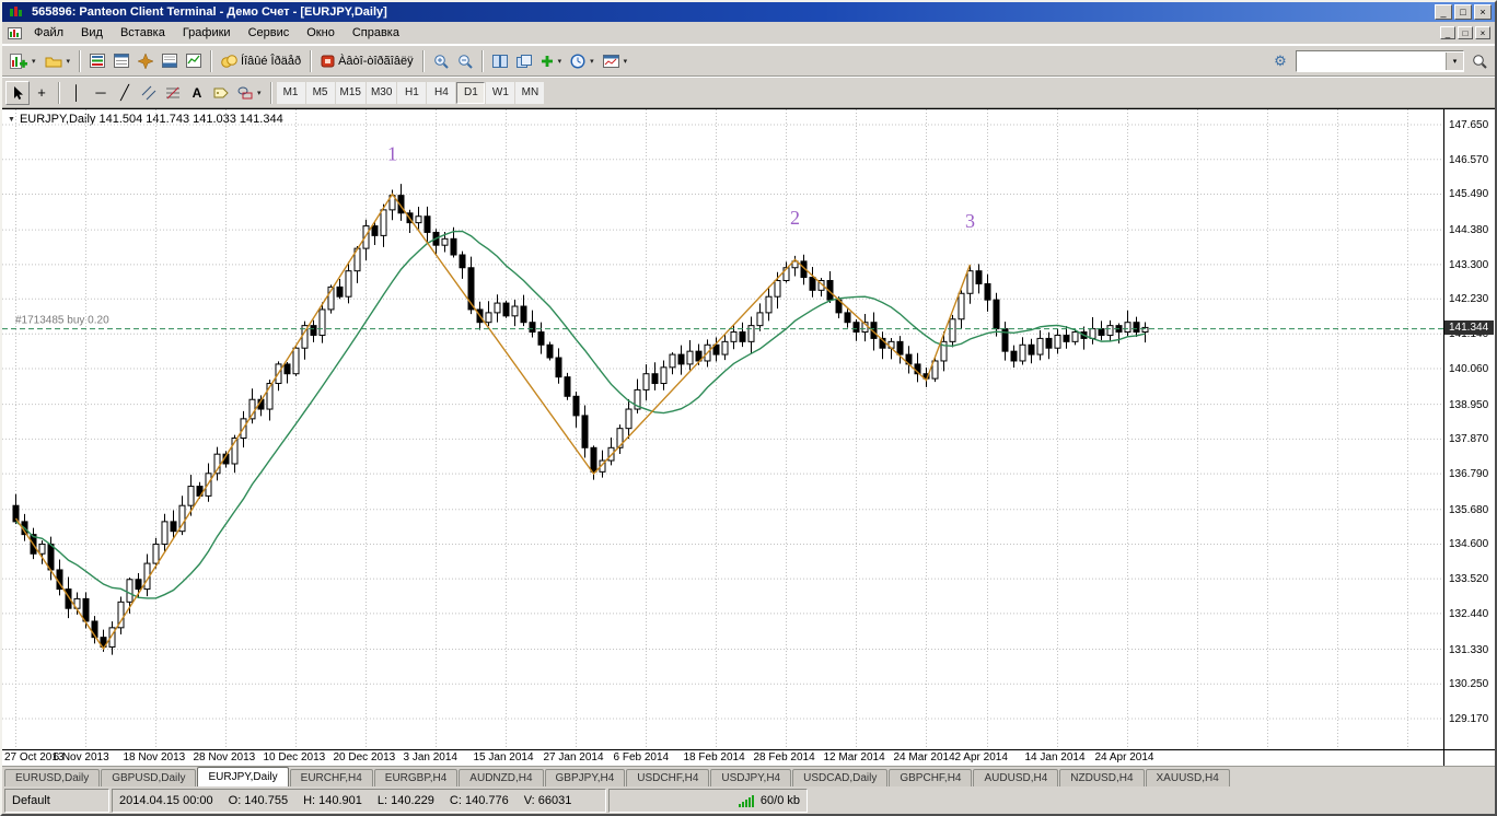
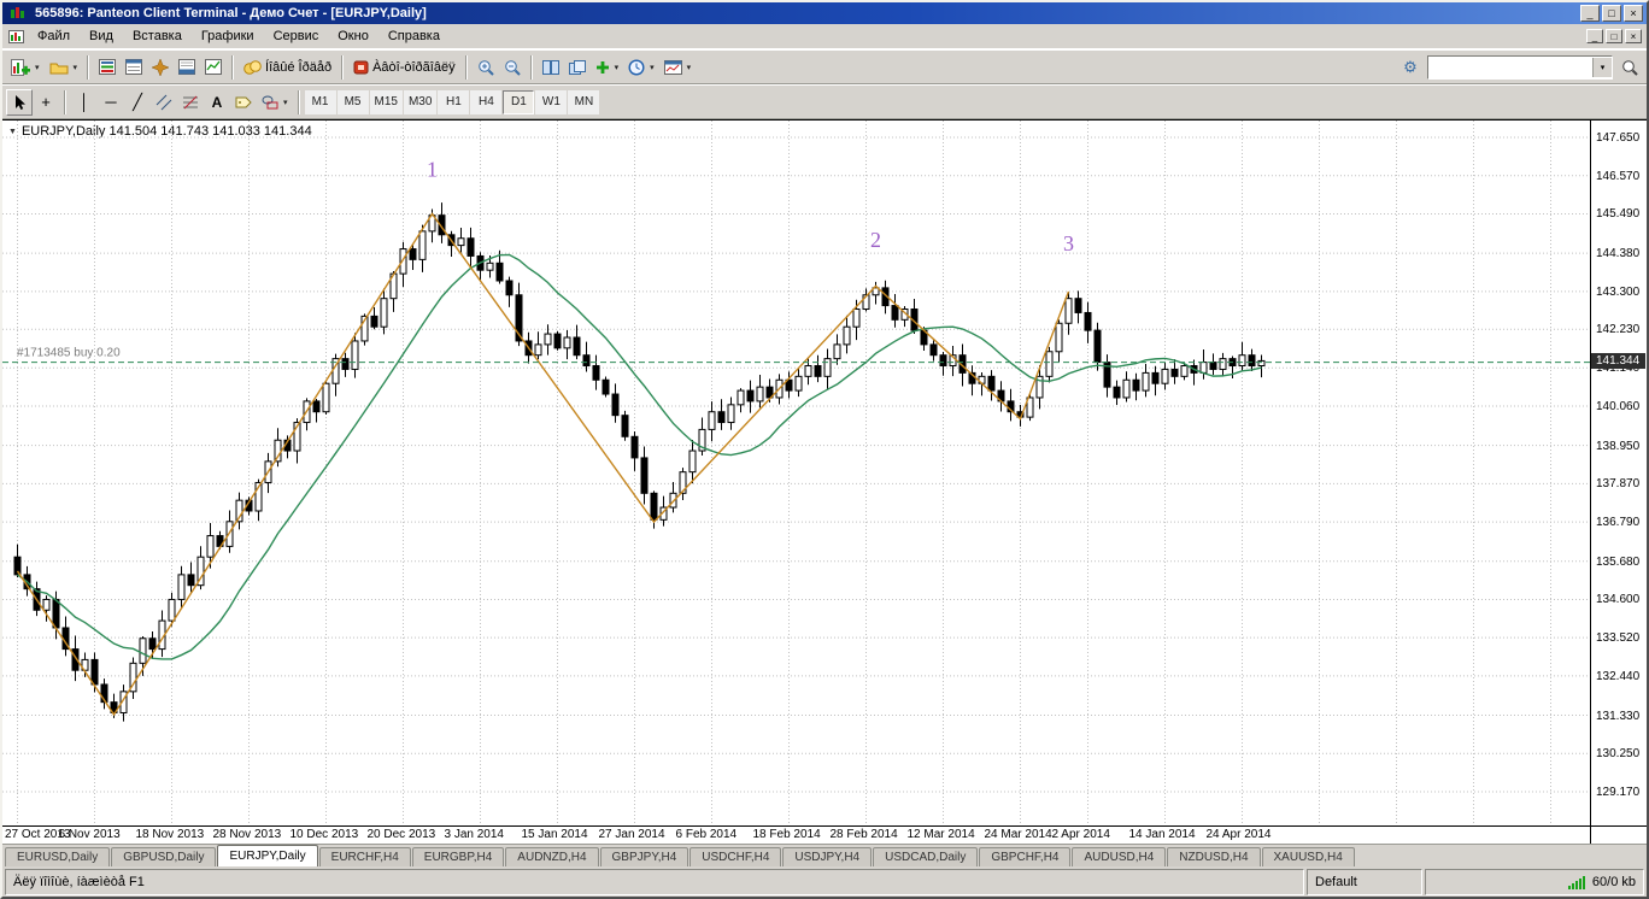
  565896: Panteon Client Terminal - Демо Счет - [EURJPY,Daily]
  _
  □
  ×
  Файл
  Вид
  Вставка
  Графики
  Сервис
  Окно
  Справка
  _
  □
  ×
  Íîâûé Îðäåð
  Àâòî-òîðãîâëÿ
  ⚙
  +
  │
  ─
  ╱
  A
  M1
  M5
  M15
  M30
  H1
  H4
  D1
  W1
  MN
  EURJPY,Daly 141.504 11.743 141.03 141.344
  #1713485 buy 0.20
  1
  2
  3
  147.650
  146.570
  145.490
  144.380
  143.300
  142.230
  140.060
  138.950
  137.870
  136.790
  135.680
  134.600
  133.520
  132.440
  131.330
  130.250
  129.170
  141.344
  27 Oct 2013
  6 Nov 2013
  18 Nov 2013
  28 Nov 2013
  10 Dec 2013
  20 Dec 2013
  3 Jan 2014
  15 Jan 2014
  27 Jan 2014
  6 Feb 2014
  18 Feb 2014
  28 Feb 2014
  12 Mar 2014
  24 Mar 2014
  2 Apr 2014
  14 Jan 2014
  24 Apr 2014
  EURUSD,Daily
  GBPUSD,Daily
  EURJPY,Daily
  EURCHF,H4
  EURGBP,H4
  AUDNZD,H4
  GBPJPY,H4
  USDCHF,H4
  USDJPY,H4
  USDCAD,Daily
  GBPCHF,H4
  AUDUSD,H4
  NZDUSD,H4
  XAUUSD,H4
+ Äëÿ ïîìîùè, íàæìèòå F1
  Default
- 2014.04.15 00:00
- O: 140.755
- H: 140.901
- L: 140.229
- C: 140.776
- V: 66031
  60/0 kb
